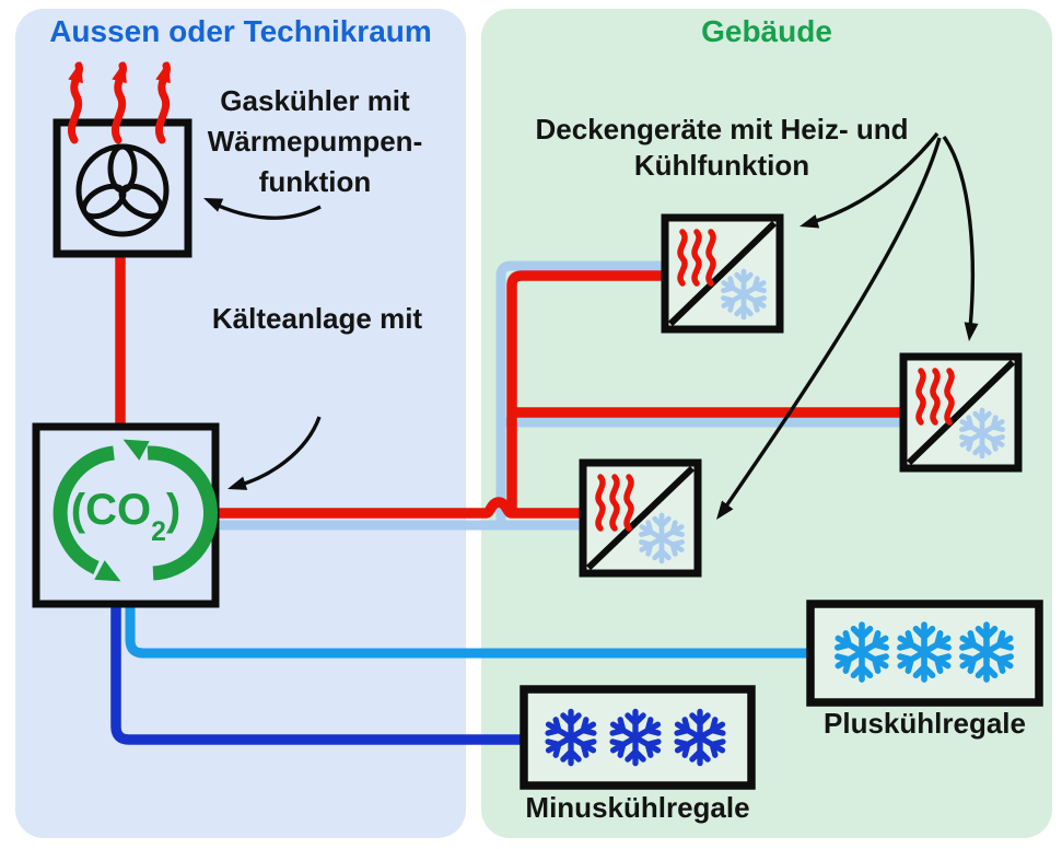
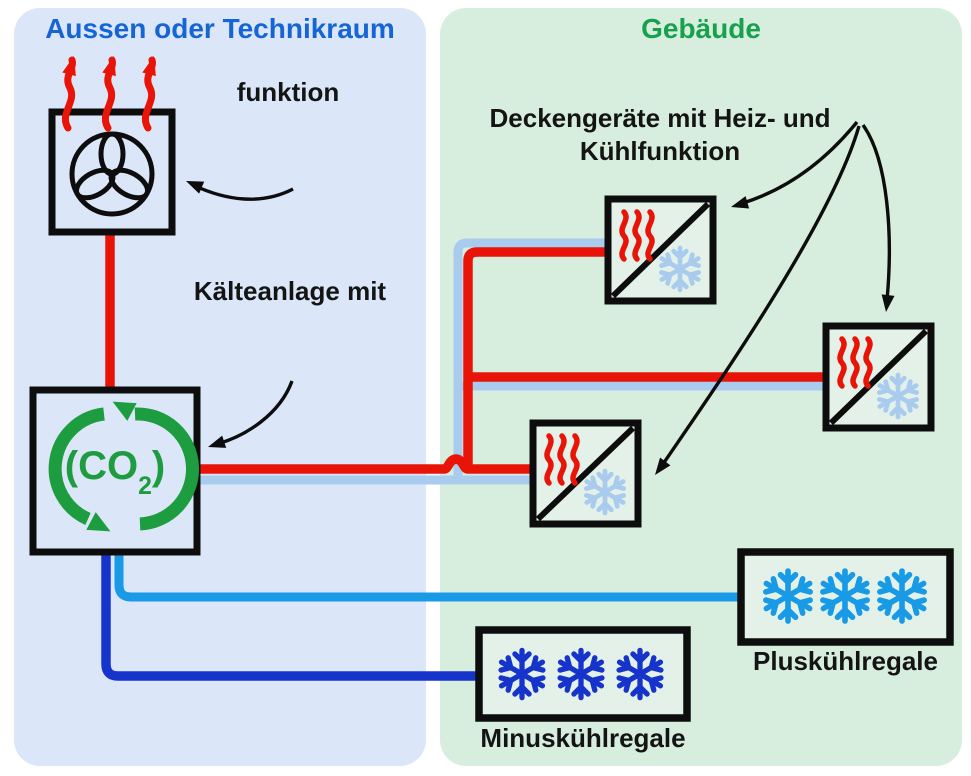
  Aussen oder Technikraum
  Gebäude
- Gaskühler mit
- Wärmepumpen-
  funktion
  Kälteanlage mit
  Deckengeräte mit Heiz- und
  Kühlfunktion
  Pluskühlregale
  Minuskühlregale
  (CO2)
